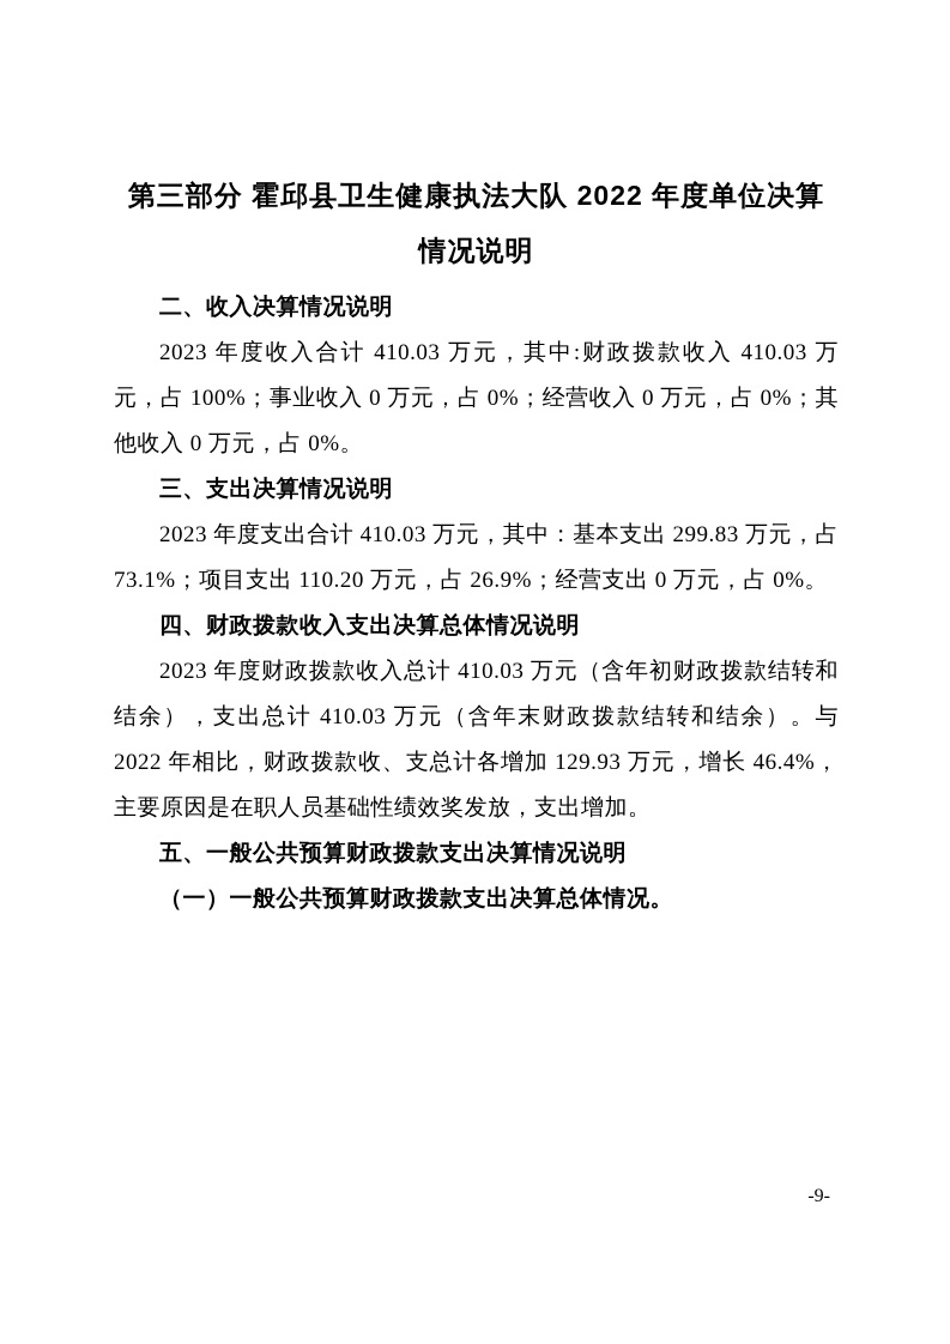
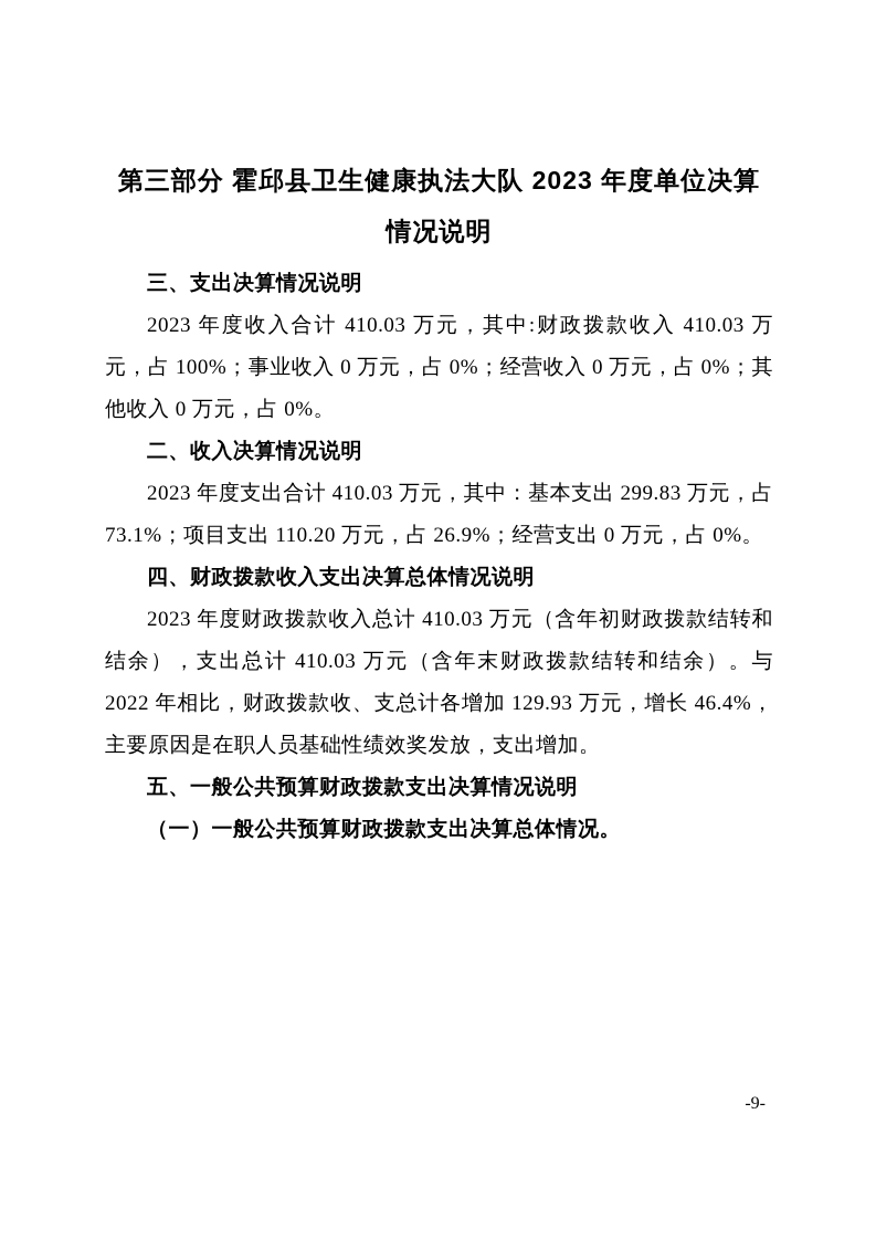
- 第三部分 霍邱县卫生健康执法大队 2022 年度单位决算情况说明
+ 第三部分 霍邱县卫生健康执法大队 2023 年度单位决算情况说明
- 二、收入决算情况说明
+ 三、支出决算情况说明
  2023 年度收入合计 410.03 万元，其中:财政拨款收入 410.03 万元，占 100%；事业收入 0 万元，占 0%；经营收入 0 万元，占 0%；其他收入 0 万元，占 0%。
- 三、支出决算情况说明
+ 二、收入决算情况说明
  2023 年度支出合计 410.03 万元，其中：基本支出 299.83 万元，占 73.1%；项目支出 110.20 万元，占 26.9%；经营支出 0 万元，占 0%。
  四、财政拨款收入支出决算总体情况说明
  2023 年度财政拨款收入总计 410.03 万元（含年初财政拨款结转和结余），支出总计 410.03 万元（含年末财政拨款结转和结余）。与 2022 年相比，财政拨款收、支总计各增加 129.93 万元，增长 46.4%，主要原因是在职人员基础性绩效奖发放，支出增加。
  五、一般公共预算财政拨款支出决算情况说明
  （一）一般公共预算财政拨款支出决算总体情况。
  -9-
